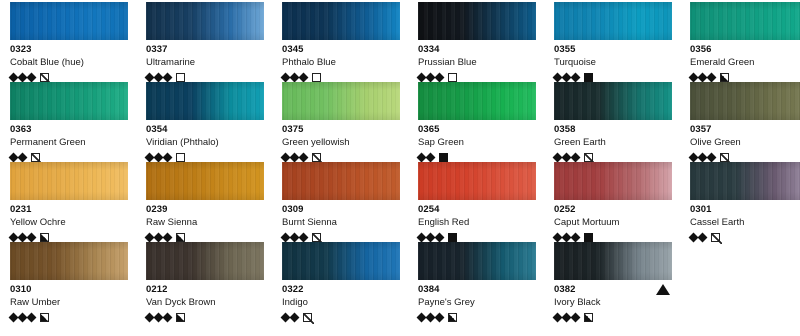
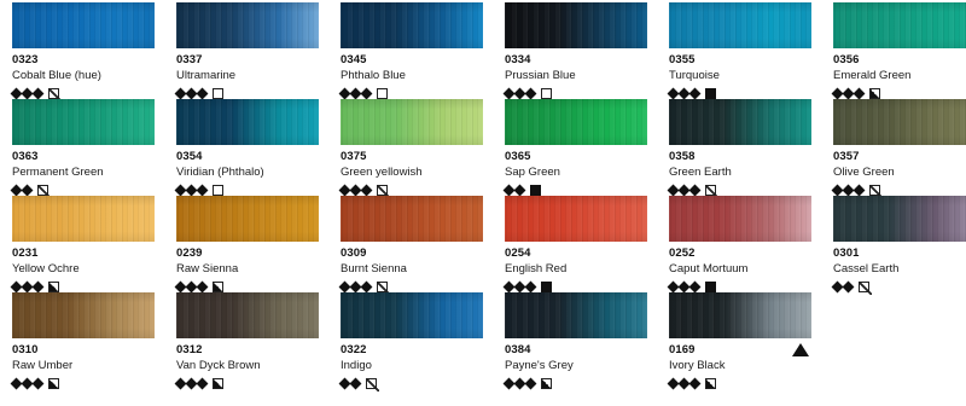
  0323
  Cobalt Blue (hue)
  0337
  Ultramarine
  0345
  Phthalo Blue
  0334
  Prussian Blue
  0355
  Turquoise
  0356
  Emerald Green
  0363
  Permanent Green
  0354
  Viridian (Phthalo)
  0375
  Green yellowish
  0365
  Sap Green
  0358
  Green Earth
  0357
  Olive Green
  0231
  Yellow Ochre
  0239
  Raw Sienna
  0309
  Burnt Sienna
  0254
  English Red
  0252
  Caput Mortuum
  0301
  Cassel Earth
  0310
  Raw Umber
- 0212
+ 0312
  Van Dyck Brown
  0322
  Indigo
  0384
  Payne's Grey
- 0382
+ 0169
  Ivory Black
